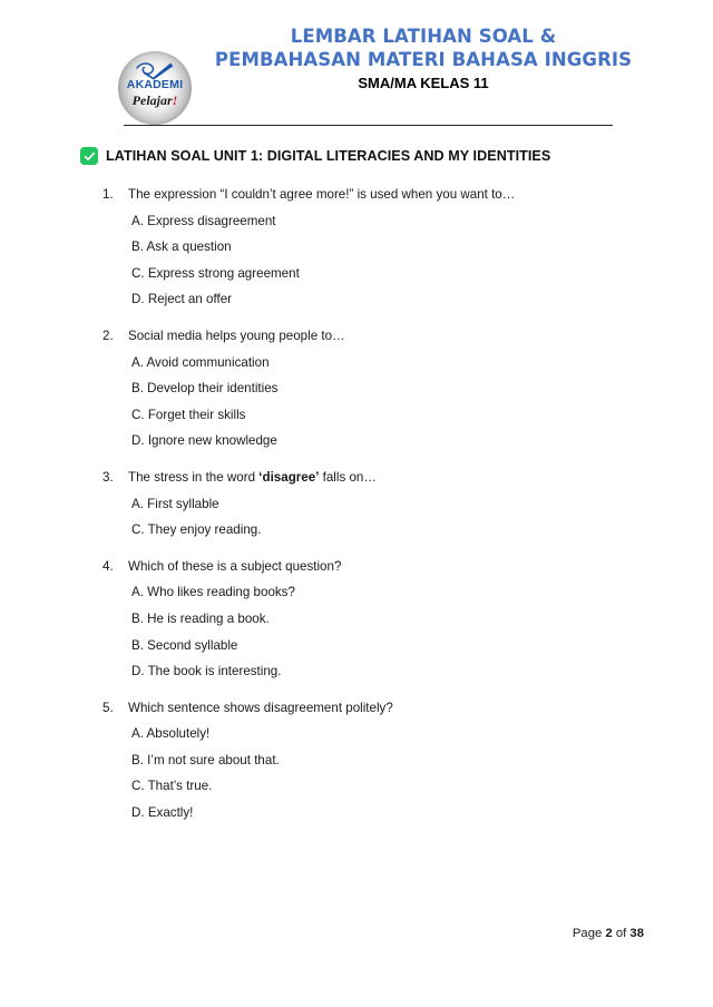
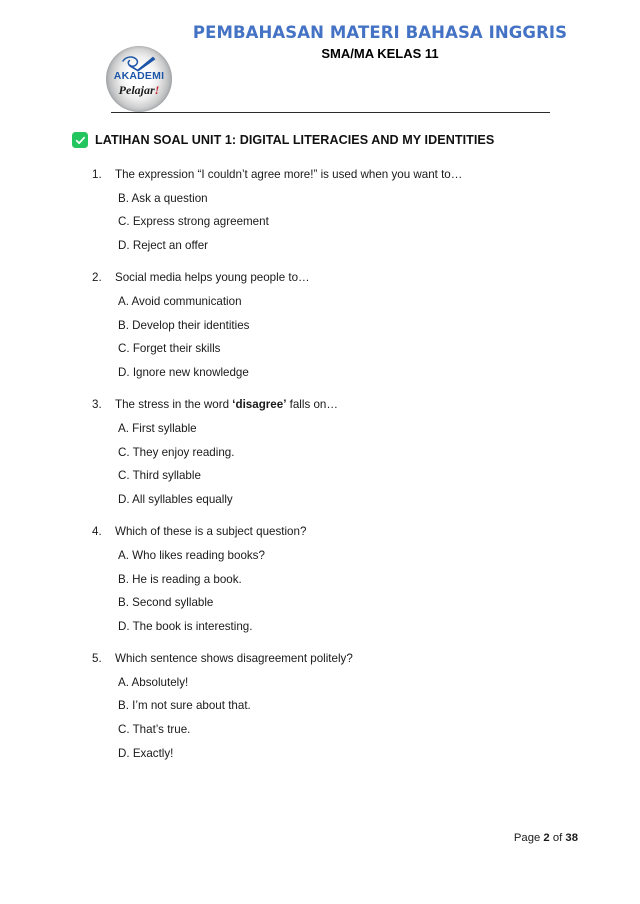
  AKADEMI
  Pelajar!
- LEMBAR LATIHAN SOAL &
  PEMBAHASAN MATERI BAHASA INGGRIS
  SMA/MA KELAS 11
  LATIHAN SOAL UNIT 1: DIGITAL LITERACIES AND MY IDENTITIES
  1.
  The expression “I couldn’t agree more!” is used when you want to…
- A. Express disagreement
  B. Ask a question
  C. Express strong agreement
  D. Reject an offer
  2.
  Social media helps young people to…
  A. Avoid communication
  B. Develop their identities
  C. Forget their skills
  D. Ignore new knowledge
  3.
  The stress in the word ‘disagree’ falls on…
  A. First syllable
  C. They enjoy reading.
+ C. Third syllable
+ D. All syllables equally
  4.
  Which of these is a subject question?
  A. Who likes reading books?
  B. He is reading a book.
  B. Second syllable
  D. The book is interesting.
  5.
  Which sentence shows disagreement politely?
  A. Absolutely!
  B. I’m not sure about that.
  C. That’s true.
  D. Exactly!
  Page 2 of 38
